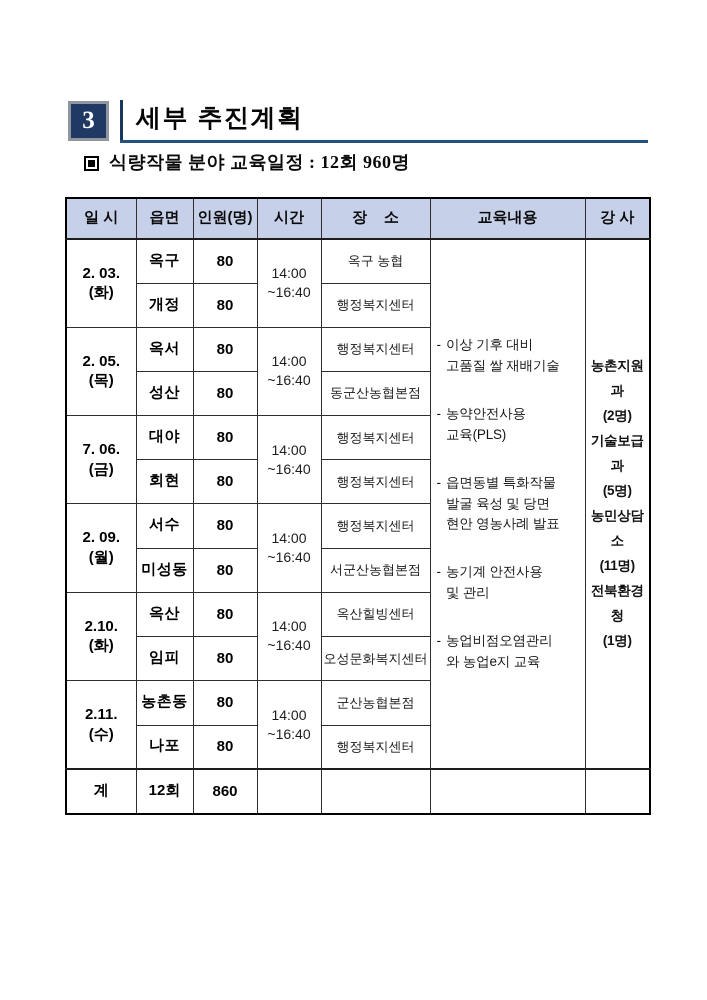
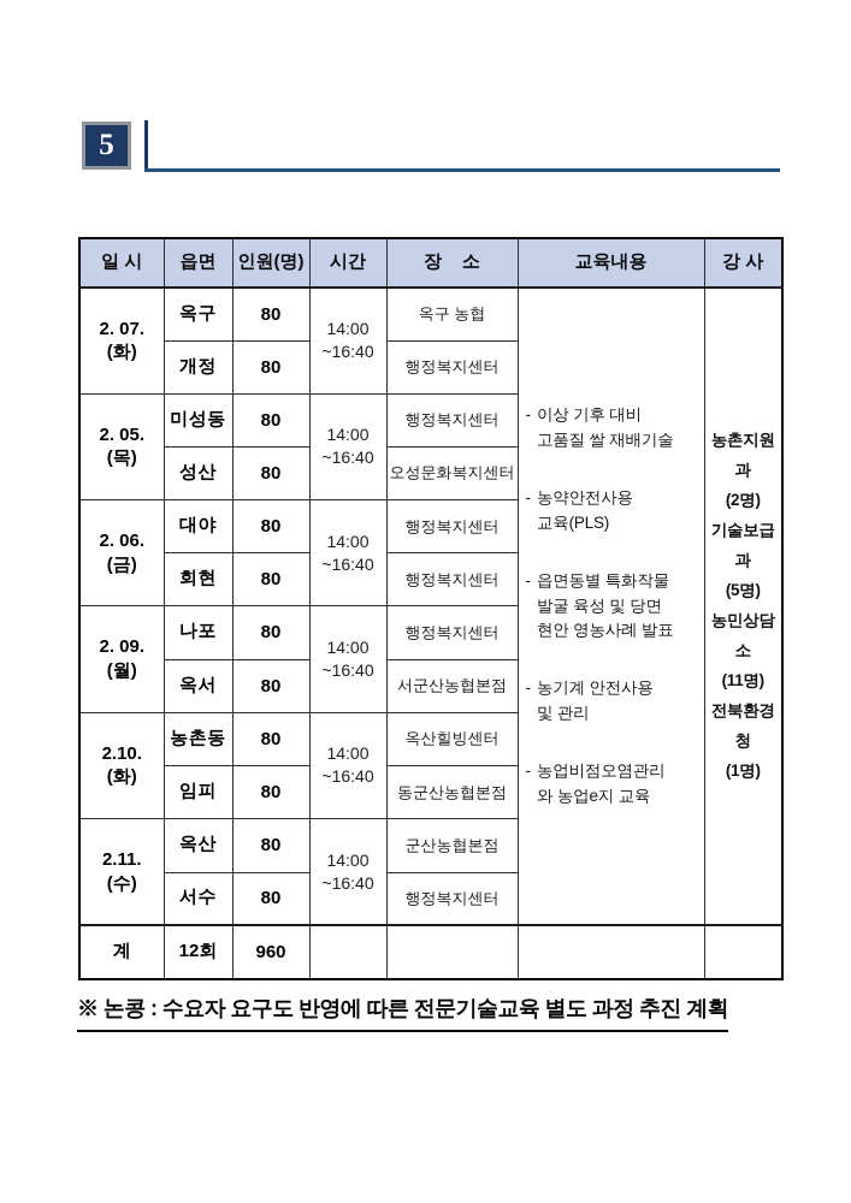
- 3
+ 5
- 세부 추진계획
- 식량작물 분야 교육일정 : 12회 960명
  일 시	읍면	인원(명)	시간	장 소	교육내용	강 사
- 2. 03. (화)	옥구	80	14:00 ~16:40	옥구 농협	- 이상 기후 대비 고품질 쌀 재배기술 - 농약안전사용 교육(PLS) - 읍면동별 특화작물 발굴 육성 및 당면 현안 영농사례 발표 - 농기계 안전사용 및 관리 - 농업비점오염관리 와 농업e지 교육	농촌지원과 (2명) 기술보급과 (5명) 농민상담소 (11명) 전북환경청 (1명)
+ 2. 07. (화)	옥구	80	14:00 ~16:40	옥구 농협	- 이상 기후 대비 고품질 쌀 재배기술 - 농약안전사용 교육(PLS) - 읍면동별 특화작물 발굴 육성 및 당면 현안 영농사례 발표 - 농기계 안전사용 및 관리 - 농업비점오염관리 와 농업e지 교육	농촌지원과 (2명) 기술보급과 (5명) 농민상담소 (11명) 전북환경청 (1명)
  개정	80	행정복지센터
- 2. 05. (목)	옥서	80	14:00 ~16:40	행정복지센터
+ 2. 05. (목)	미성동	80	14:00 ~16:40	행정복지센터
- 성산	80	동군산농협본점
+ 성산	80	오성문화복지센터
- 7. 06. (금)	대야	80	14:00 ~16:40	행정복지센터
+ 2. 06. (금)	대야	80	14:00 ~16:40	행정복지센터
  회현	80	행정복지센터
- 2. 09. (월)	서수	80	14:00 ~16:40	행정복지센터
+ 2. 09. (월)	나포	80	14:00 ~16:40	행정복지센터
- 미성동	80	서군산농협본점
+ 옥서	80	서군산농협본점
- 2.10. (화)	옥산	80	14:00 ~16:40	옥산힐빙센터
+ 2.10. (화)	농촌동	80	14:00 ~16:40	옥산힐빙센터
- 임피	80	오성문화복지센터
+ 임피	80	동군산농협본점
- 2.11. (수)	농촌동	80	14:00 ~16:40	군산농협본점
+ 2.11. (수)	옥산	80	14:00 ~16:40	군산농협본점
- 나포	80	행정복지센터
+ 서수	80	행정복지센터
- 계	12회	860
+ 계	12회	960
+ ※ 논콩 : 수요자 요구도 반영에 따른 전문기술교육 별도 과정 추진 계획
